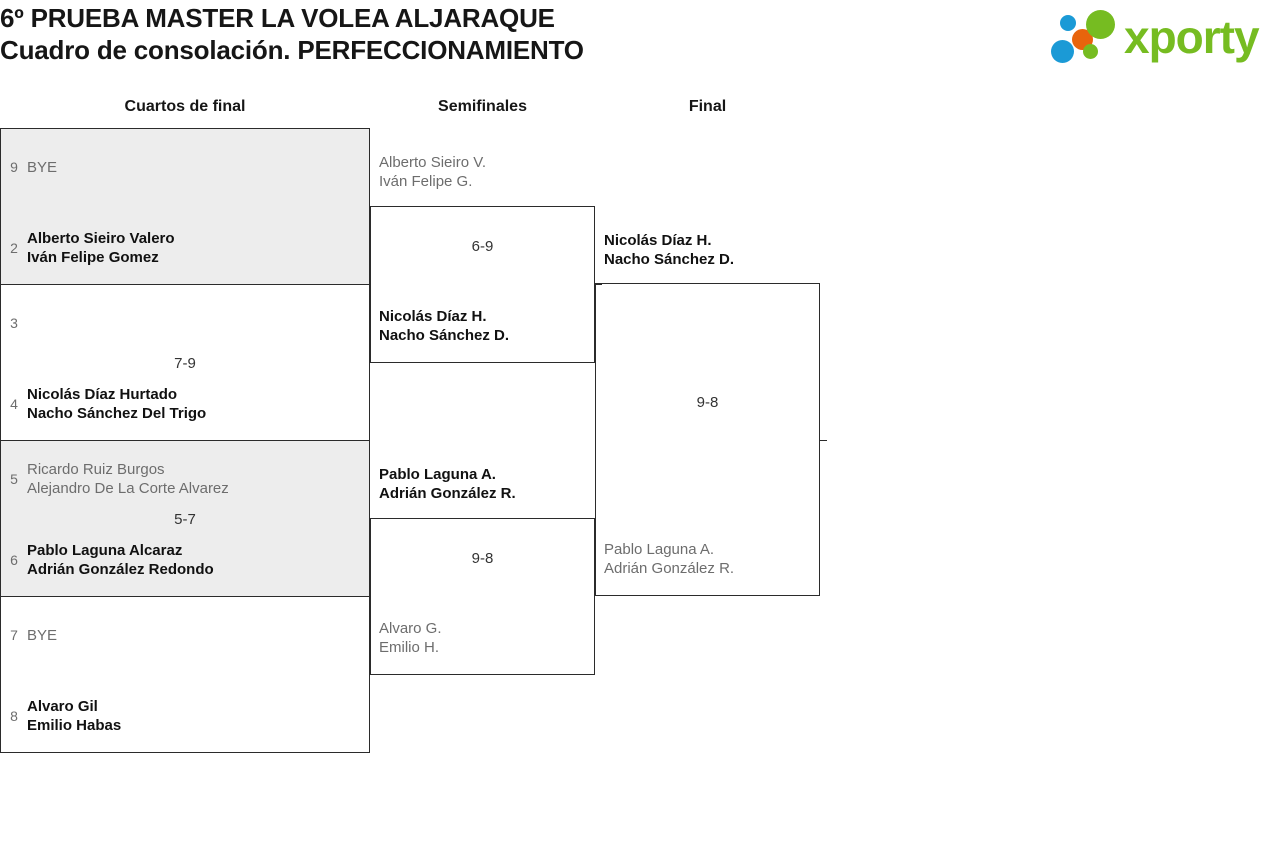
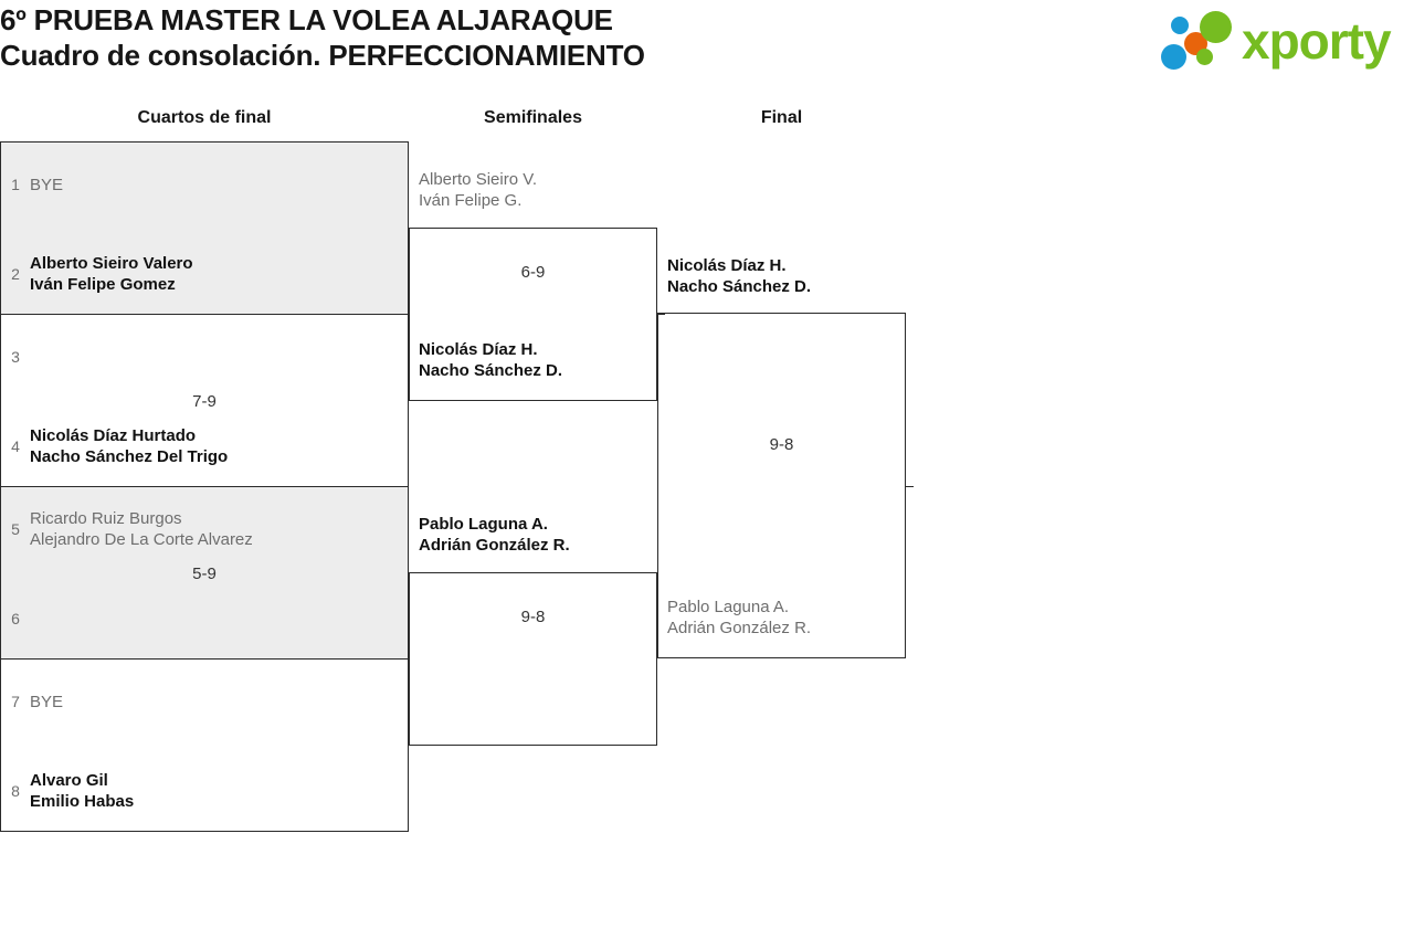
  6º PRUEBA MASTER LA VOLEA ALJARAQUE
  Cuadro de consolación. PERFECCIONAMIENTO
  xporty
  Cuartos de final
  Semifinales
  Final
- 9
+ 1
  BYE
  2
  Alberto Sieiro Valero
  Iván Felipe Gomez
  3
  4
  Nicolás Díaz Hurtado
  Nacho Sánchez Del Trigo
  7-9
  5
  Ricardo Ruiz Burgos
  Alejandro De La Corte Alvarez
  6
- Pablo Laguna Alcaraz
- Adrián González Redondo
- 5-7
+ 5-9
  7
  BYE
  8
  Alvaro Gil
  Emilio Habas
  Alberto Sieiro V.
  Iván Felipe G.
  Nicolás Díaz H.
  Nacho Sánchez D.
  6-9
  Pablo Laguna A.
  Adrián González R.
- Alvaro G.
- Emilio H.
  9-8
  Nicolás Díaz H.
  Nacho Sánchez D.
  Pablo Laguna A.
  Adrián González R.
  9-8
